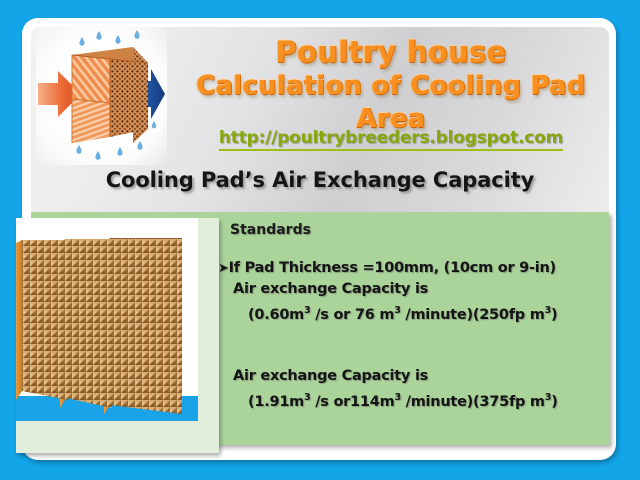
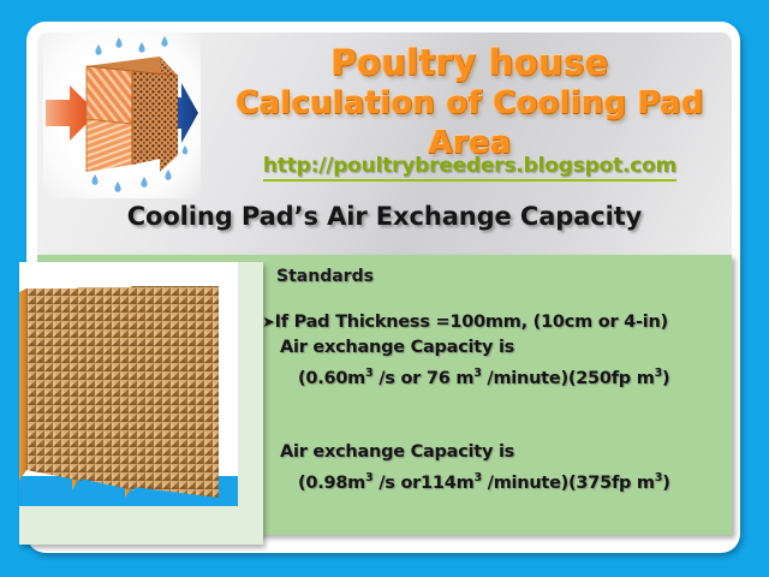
  Poultry house
  Calculation of Cooling Pad Area
  http://poultrybreeders.blogspot.com
  Cooling Pad’s Air Exchange Capacity
  Standards
- ➤If Pad Thickness =100mm, (10cm or 9-in)
+ ➤If Pad Thickness =100mm, (10cm or 4-in)
  Air exchange Capacity is
  (0.60m3 /s or 76 m3 /minute)(250fp m3)
  Air exchange Capacity is
- (1.91m3 /s or114m3 /minute)(375fp m3)
+ (0.98m3 /s or114m3 /minute)(375fp m3)
